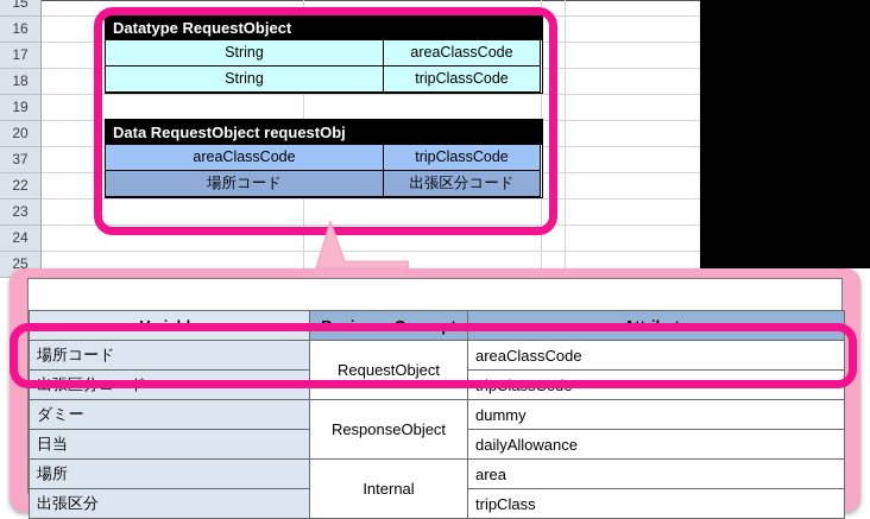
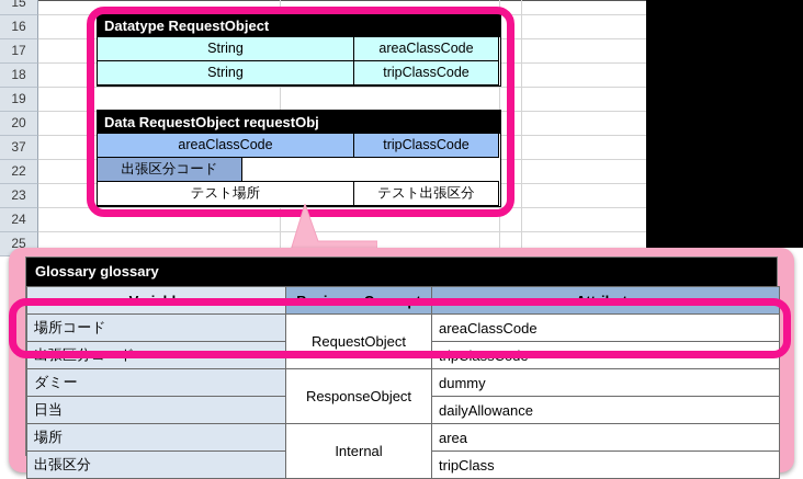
  15
  16
  17
  18
  19
  20
  37
  22
  23
  24
  25
  Datatype RequestObject
  String
  areaClassCode
  String
  tripClassCode
  Data RequestObject requestObj
  areaClassCode
  tripClassCode
- 場所コード
  出張区分コード
+ テスト場所
+ テスト出張区分
+ Glossary glossary
  Variable	Business Concept	Attribute
  場所コード	RequestObject	areaClassCode
  出張区分コード	tripClassCode
  ダミー	ResponseObject	dummy
  日当	dailyAllowance
  場所	Internal	area
  出張区分	tripClass
